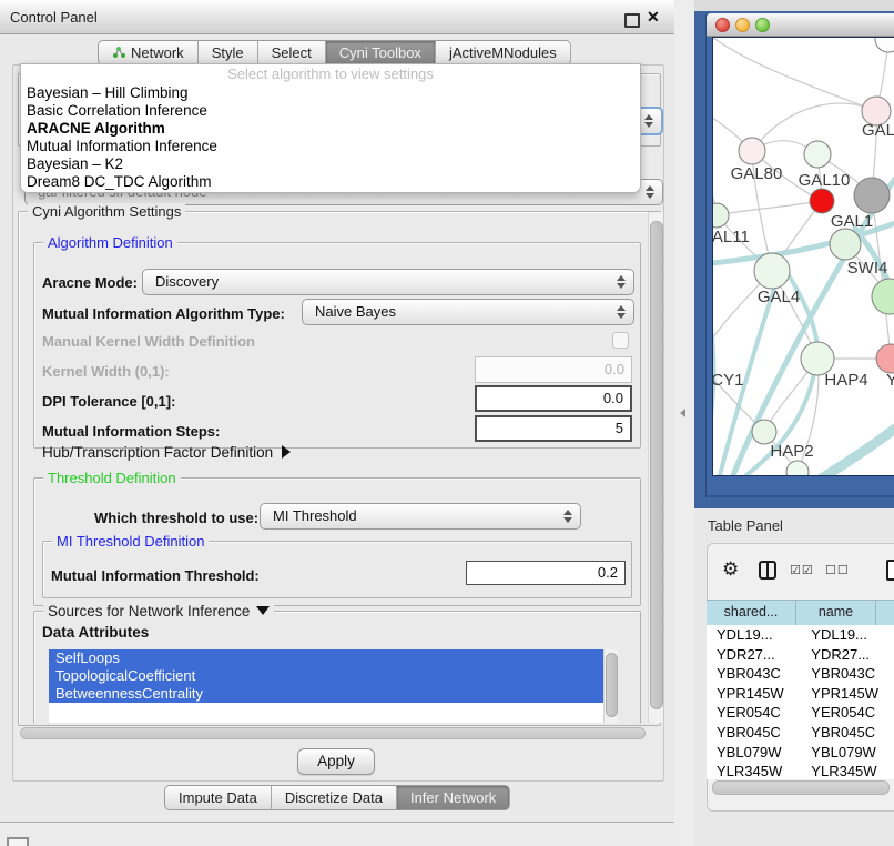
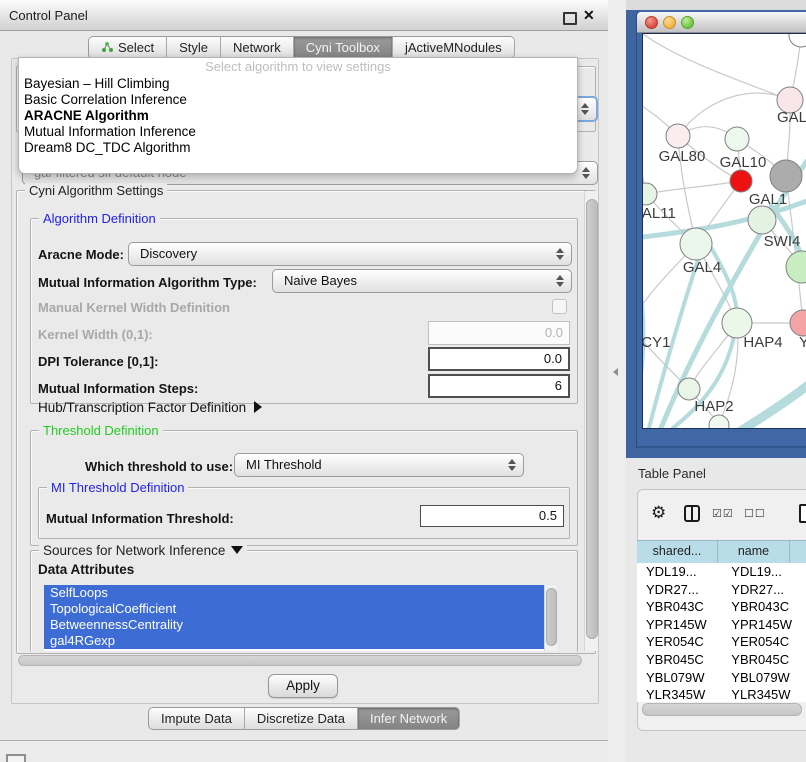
  Control Panel
  ✕
- Network
+ Select
  Style
- Select
+ Network
  Cyni Toolbox
  jActiveMNodules
  Select algorithm to view settings
  Bayesian – Hill Climbing
  Basic Correlation Inference
  ARACNE Algorithm
  Mutual Information Inference
- Bayesian – K2
  Dream8 DC_TDC Algorithm
  Cyni Algorithm Settings
  Algorithm Definition
  Aracne Mode:
  Discovery
  Mutual Information Algorithm Type:
  Naive Bayes
  Manual Kernel Width Definition
  Kernel Width (0,1):
  0.0
  DPI Tolerance [0,1]:
  0.0
  Mutual Information Steps:
- 5
+ 6
  Hub/Transcription Factor Definition
  Threshold Definition
  Which threshold to use:
  MI Threshold
  MI Threshold Definition
  Mutual Information Threshold:
- 0.2
+ 0.5
  Sources for Network Inference
  Data Attributes
  SelfLoops
  TopologicalCoefficient
  BetweennessCentrality
+ gal4RGexp
  Apply
  Impute Data
  Discretize Data
  Infer Network
  GAL
  GAL80
  GAL10
  GAL1
  AL11
  SWI4
  GAL4
  CY1
  HAP4
  Y
  HAP2
  Table Panel
  ⚙
  ☑☑
  ☐☐
  shared...
  name
  YDL19...
  YDL19...
  YDR27...
  YDR27...
  YBR043C
  YBR043C
  YPR145W
  YPR145W
  YER054C
  YER054C
  YBR045C
  YBR045C
  YBL079W
  YBL079W
  YLR345W
  YLR345W
